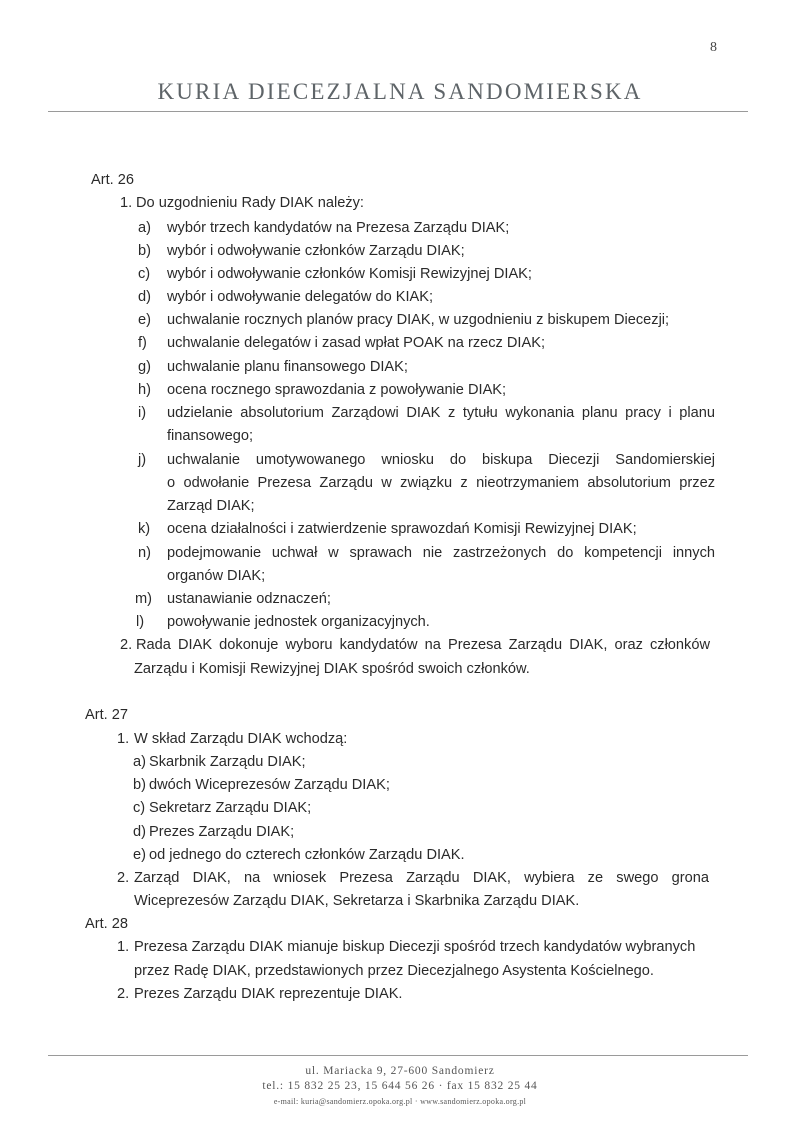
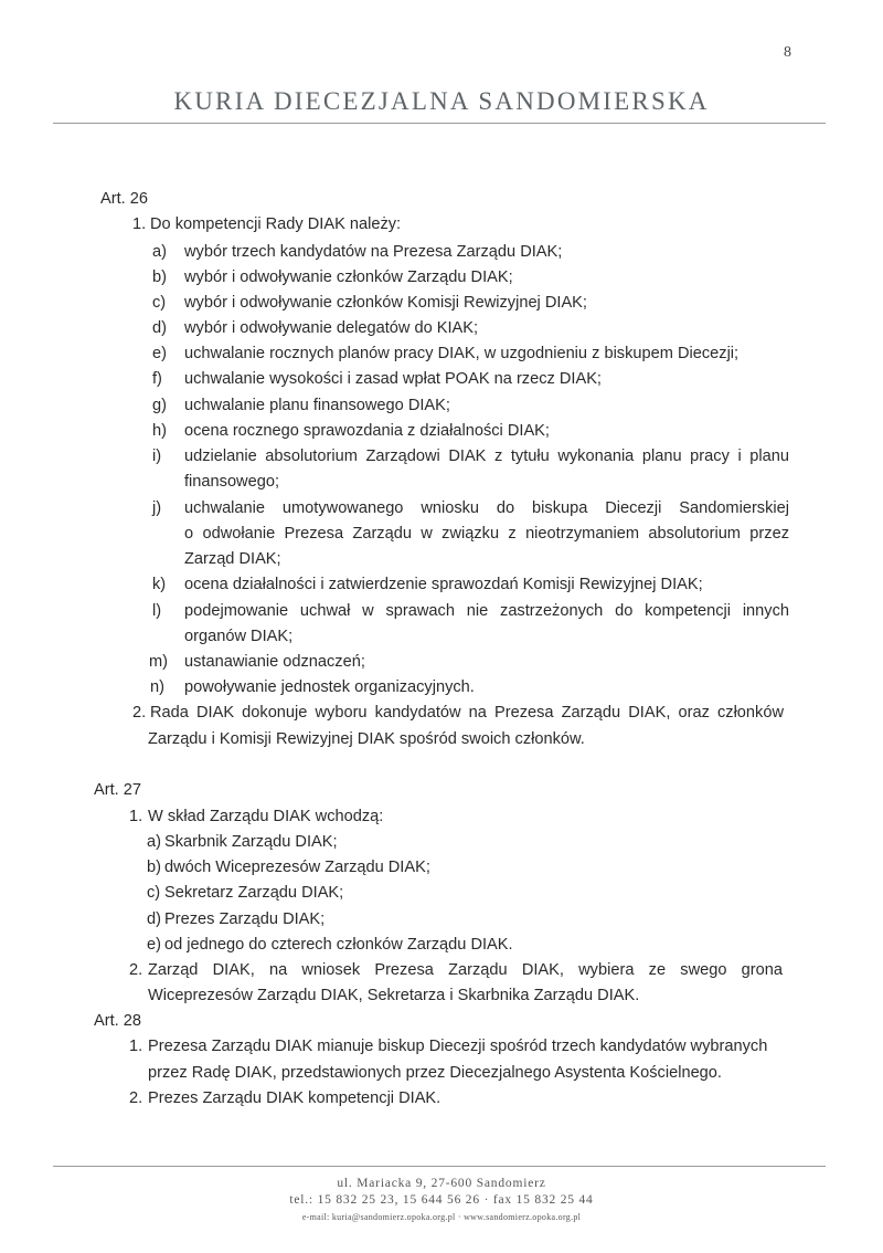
  8
  KURIA DIECEZJALNA SANDOMIERSKA
  Art. 26
  1.
- Do uzgodnieniu Rady DIAK należy:
+ Do kompetencji Rady DIAK należy:
  a)
  wybór trzech kandydatów na Prezesa Zarządu DIAK;
  b)
  wybór i odwoływanie członków Zarządu DIAK;
  c)
  wybór i odwoływanie członków Komisji Rewizyjnej DIAK;
  d)
  wybór i odwoływanie delegatów do KIAK;
  e)
  uchwalanie rocznych planów pracy DIAK, w uzgodnieniu z biskupem Diecezji;
  f)
- uchwalanie delegatów i zasad wpłat POAK na rzecz DIAK;
+ uchwalanie wysokości i zasad wpłat POAK na rzecz DIAK;
  g)
  uchwalanie planu finansowego DIAK;
  h)
- ocena rocznego sprawozdania z powoływanie DIAK;
+ ocena rocznego sprawozdania z działalności DIAK;
  i)
  udzielanie absolutorium Zarządowi DIAK z tytułu wykonania planu pracy i planu
  finansowego;
  j)
  uchwalanie umotywowanego wniosku do biskupa Diecezji Sandomierskiej
  o odwołanie Prezesa Zarządu w związku z nieotrzymaniem absolutorium przez
  Zarząd DIAK;
  k)
  ocena działalności i zatwierdzenie sprawozdań Komisji Rewizyjnej DIAK;
- n)
+ l)
  podejmowanie uchwał w sprawach nie zastrzeżonych do kompetencji innych
  organów DIAK;
  m)
  ustanawianie odznaczeń;
- l)
+ n)
  powoływanie jednostek organizacyjnych.
  2.
  Rada DIAK dokonuje wyboru kandydatów na Prezesa Zarządu DIAK, oraz członków
  Zarządu i Komisji Rewizyjnej DIAK spośród swoich członków.
  Art. 27
  1.
  W skład Zarządu DIAK wchodzą:
  a)
  Skarbnik Zarządu DIAK;
  b)
  dwóch Wiceprezesów Zarządu DIAK;
  c)
  Sekretarz Zarządu DIAK;
  d)
  Prezes Zarządu DIAK;
  e)
  od jednego do czterech członków Zarządu DIAK.
  2.
  Zarząd DIAK, na wniosek Prezesa Zarządu DIAK, wybiera ze swego grona
  Wiceprezesów Zarządu DIAK, Sekretarza i Skarbnika Zarządu DIAK.
  Art. 28
  1.
  Prezesa Zarządu DIAK mianuje biskup Diecezji spośród trzech kandydatów wybranych
  przez Radę DIAK, przedstawionych przez Diecezjalnego Asystenta Kościelnego.
  2.
- Prezes Zarządu DIAK reprezentuje DIAK.
+ Prezes Zarządu DIAK kompetencji DIAK.
  ul. Mariacka 9, 27-600 Sandomierz
  tel.: 15 832 25 23, 15 644 56 26 · fax 15 832 25 44
  e-mail: kuria@sandomierz.opoka.org.pl · www.sandomierz.opoka.org.pl
